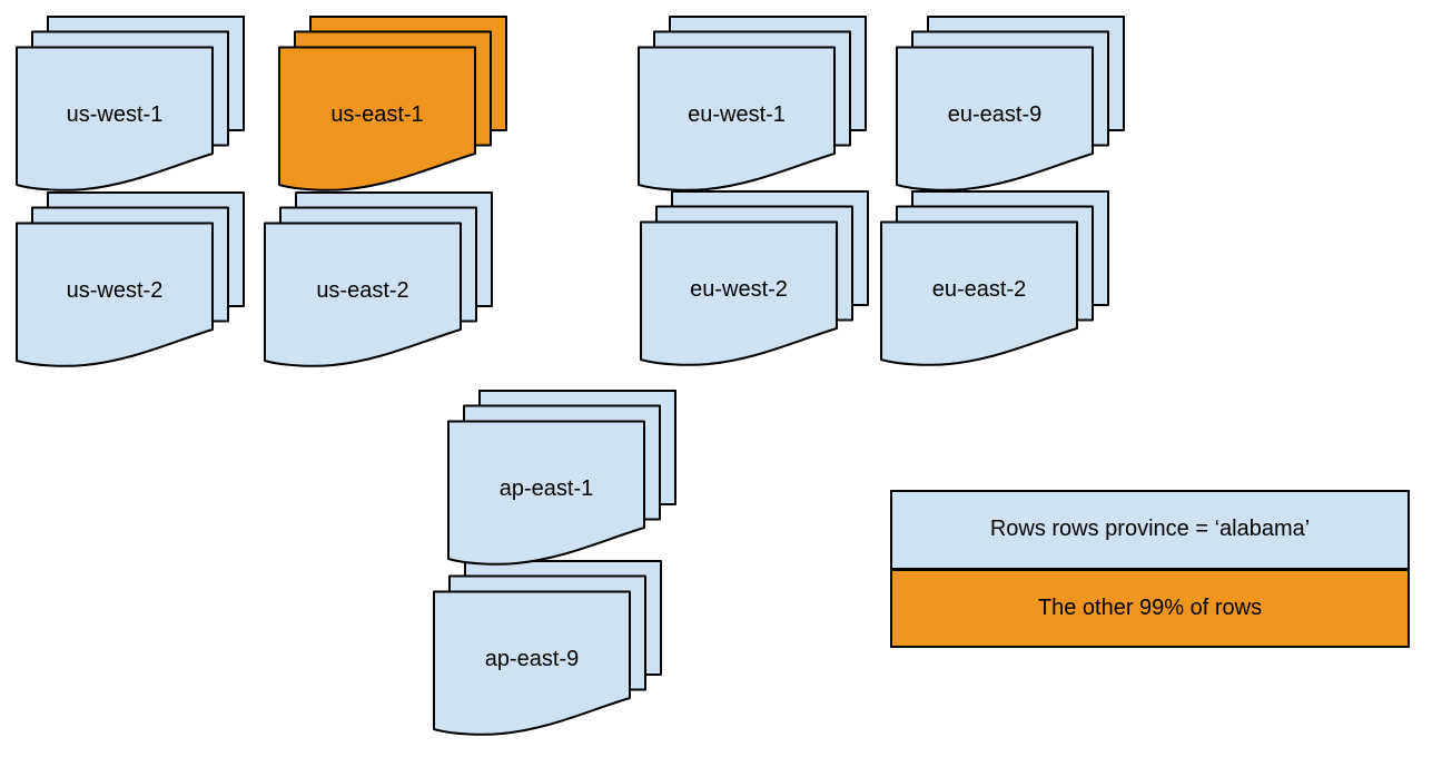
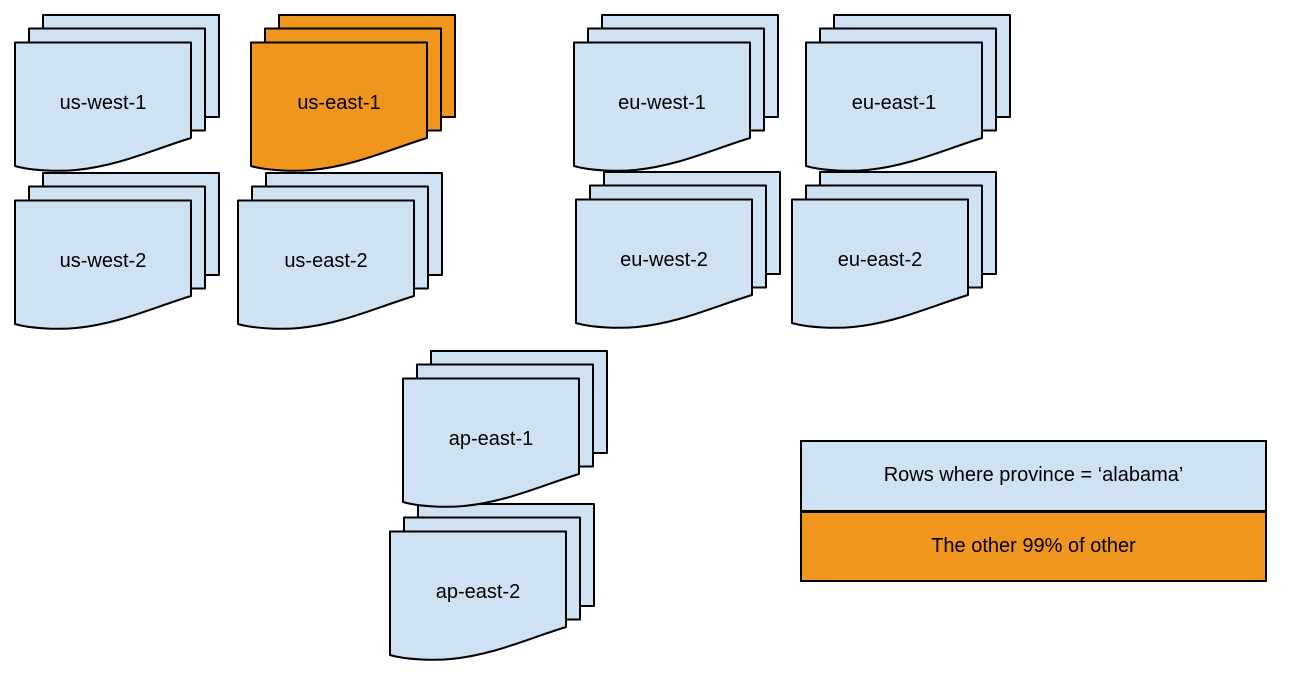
- Rows rows province = ‘alabama’
+ Rows where province = ‘alabama’
- The other 99% of rows
+ The other 99% of other
  us-west-1
  us-east-1
  eu-west-1
- eu-east-9
+ eu-east-1
  us-west-2
  us-east-2
  eu-west-2
  eu-east-2
  ap-east-1
- ap-east-9
+ ap-east-2
